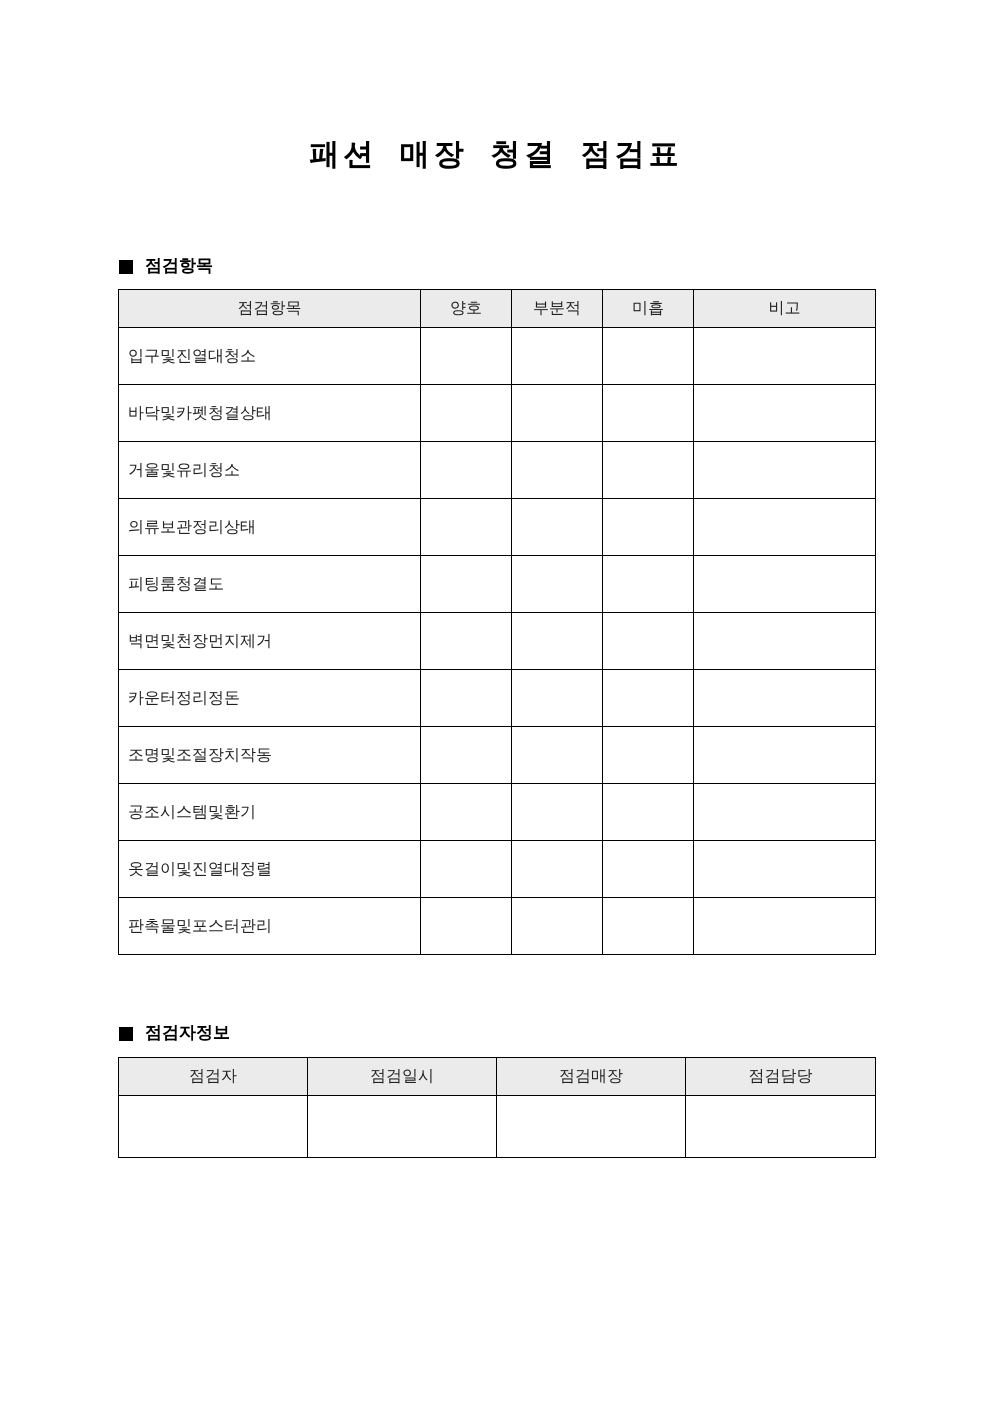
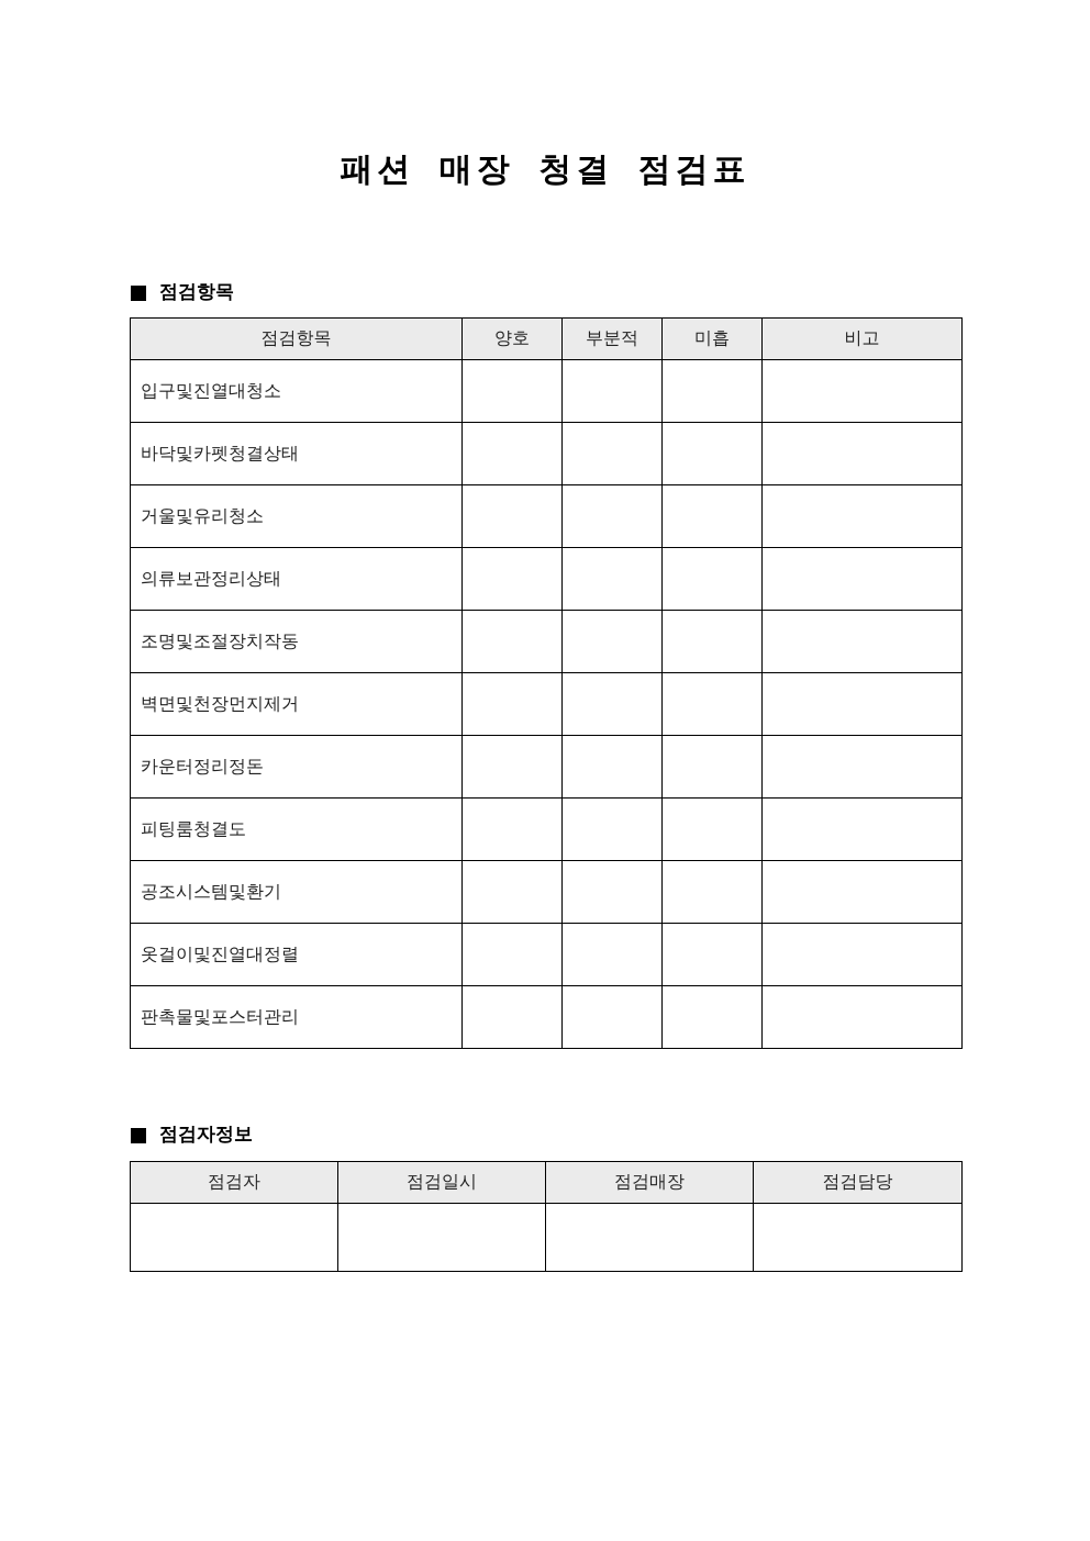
  패션 매장 청결 점검표
  점검항목
  점검항목	양호	부분적	미흡	비고
  입구및진열대청소
  바닥및카펫청결상태
  거울및유리청소
  의류보관정리상태
- 피팅룸청결도
+ 조명및조절장치작동
  벽면및천장먼지제거
  카운터정리정돈
- 조명및조절장치작동
+ 피팅룸청결도
  공조시스템및환기
  옷걸이및진열대정렬
  판촉물및포스터관리
  점검자정보
  점검자	점검일시	점검매장	점검담당
